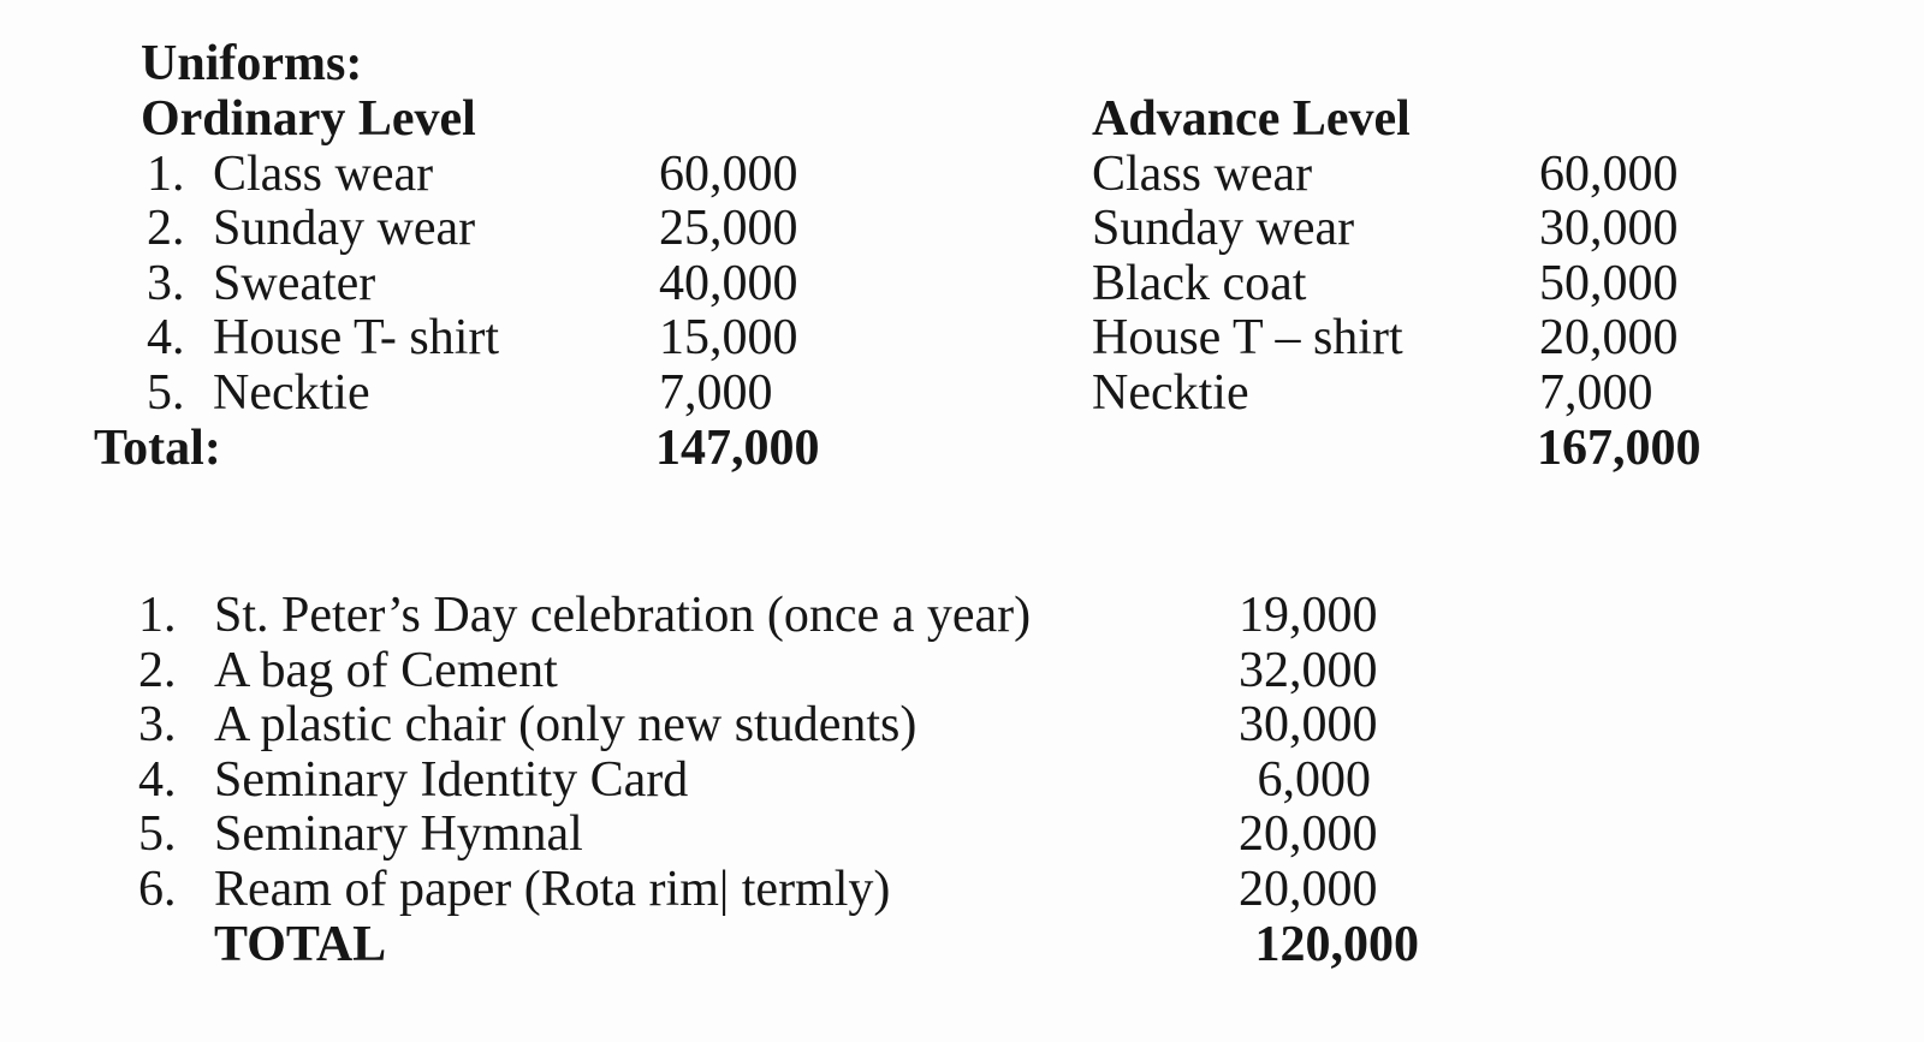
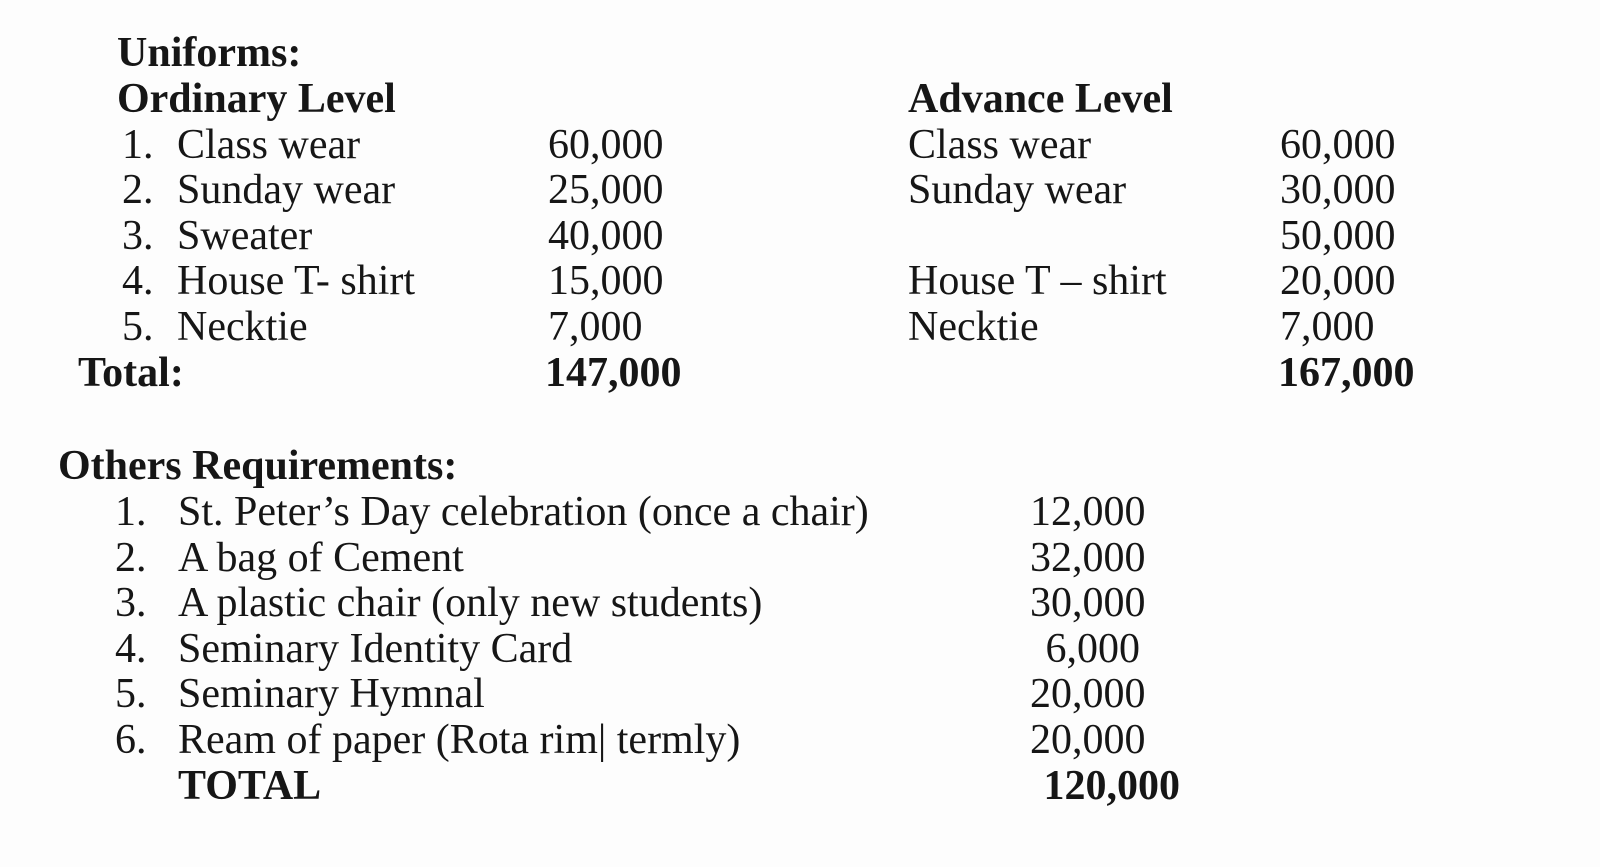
  Uniforms:
  Ordinary Level
  Advance Level
  1.
  Class wear
  60,000
  Class wear
  60,000
  2.
  Sunday wear
  25,000
  Sunday wear
  30,000
  3.
  Sweater
  40,000
- Black coat
  50,000
  4.
  House T- shirt
  15,000
  House T – shirt
  20,000
  5.
  Necktie
  7,000
  Necktie
  7,000
  Total:
  147,000
  167,000
+ Others Requirements:
  1.
- St. Peter’s Day celebration (once a year)
+ St. Peter’s Day celebration (once a chair)
- 19,000
+ 12,000
  2.
  A bag of Cement
  32,000
  3.
  A plastic chair (only new students)
  30,000
  4.
  Seminary Identity Card
  6,000
  5.
  Seminary Hymnal
  20,000
  6.
  Ream of paper (Rota rim| termly)
  20,000
  TOTAL
  120,000
